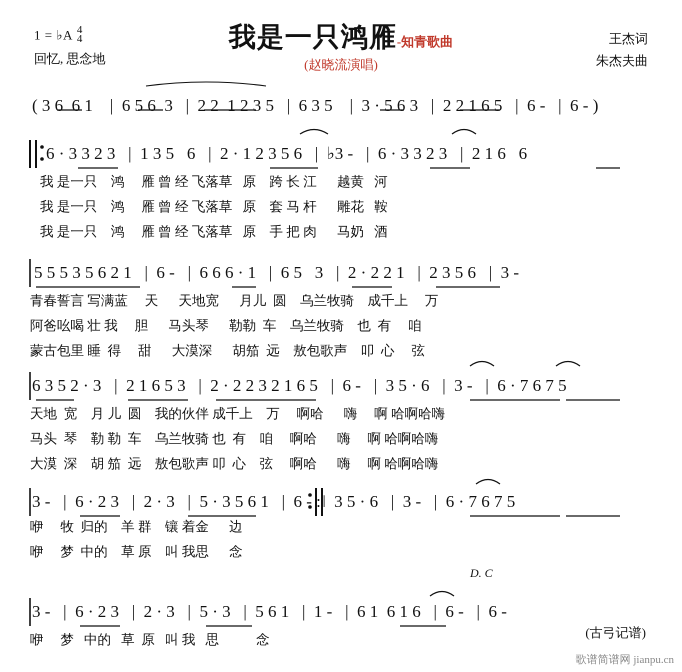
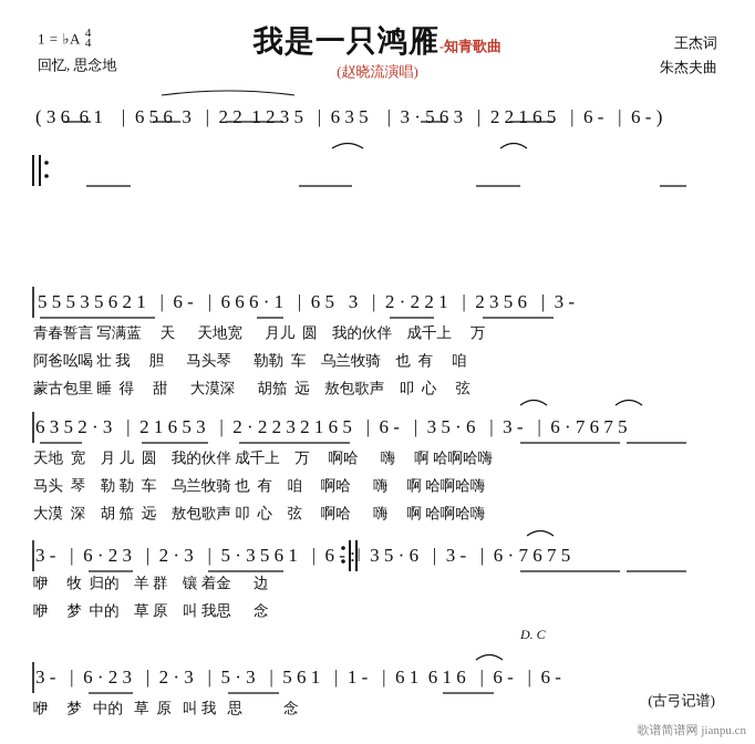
  1 = ♭A
  4
  4
  回忆, 思念地
  我是一只鸿雁-知青歌曲
  (赵晓流演唱)
  王杰词
  朱杰夫曲
  ( 3 6 6 1 | 6 5 6 3 | 2 2 1 2 3 5 | 6 3 5 | 3 · 5 6 3 | 2 2 1 6 5 | 6 - | 6 - )
- 6 · 3 3 2 3 | 1 3 5 6 | 2 · 1 2 3 5 6 | ♭3 - | 6 · 3 3 2 3 | 2 1 6 6
- 我 是一只 鸿 雁 曾 经 飞落草 原 跨 长 江 越黄 河
- 我 是一只 鸿 雁 曾 经 飞落草 原 套 马 杆 雕花 鞍
- 我 是一只 鸿 雁 曾 经 飞落草 原 手 把 肉 马奶 酒
  5 5 5 3 5 6 2 1 | 6 - | 6 6 6 · 1 | 6 5 3 | 2 · 2 2 1 | 2 3 5 6 | 3 -
- 青春誓言 写满蓝 天 天地宽 月儿 圆 乌兰牧骑 成千上 万
+ 青春誓言 写满蓝 天 天地宽 月儿 圆 我的伙伴 成千上 万
  阿爸吆喝 壮 我 胆 马头琴 勒勒 车 乌兰牧骑 也 有 咱
  蒙古包里 睡 得 甜 大漠深 胡笳 远 敖包歌声 叩 心 弦
  6 3 5 2 · 3 | 2 1 6 5 3 | 2 · 2 2 3 2 1 6 5 | 6 - | 3 5 · 6 | 3 - | 6 · 7 6 7 5
  天地 宽 月 儿 圆 我的伙伴 成千上 万 啊哈 嗨 啊 哈啊哈嗨
  马头 琴 勒 勒 车 乌兰牧骑 也 有 咱 啊哈 嗨 啊 哈啊哈嗨
  大漠 深 胡 笳 远 敖包歌声 叩 心 弦 啊哈 嗨 啊 哈啊哈嗨
  3 - | 6 · 2 3 | 2 · 3 | 5 · 3 5 6 1 | 6 - :‖ 3 5 · 6 | 3 - | 6 · 7 6 7 5
  咿 牧 归的 羊 群 镶 着金 边
  咿 梦 中的 草 原 叫 我思 念
  D. C
  3 - | 6 · 2 3 | 2 · 3 | 5 · 3 | 5 6 1 | 1 - | 6 1 6 1 6 | 6 - | 6 -
  咿 梦 中的 草 原 叫 我 思 念
  (古弓记谱)
  歌谱简谱网 jianpu.cn
